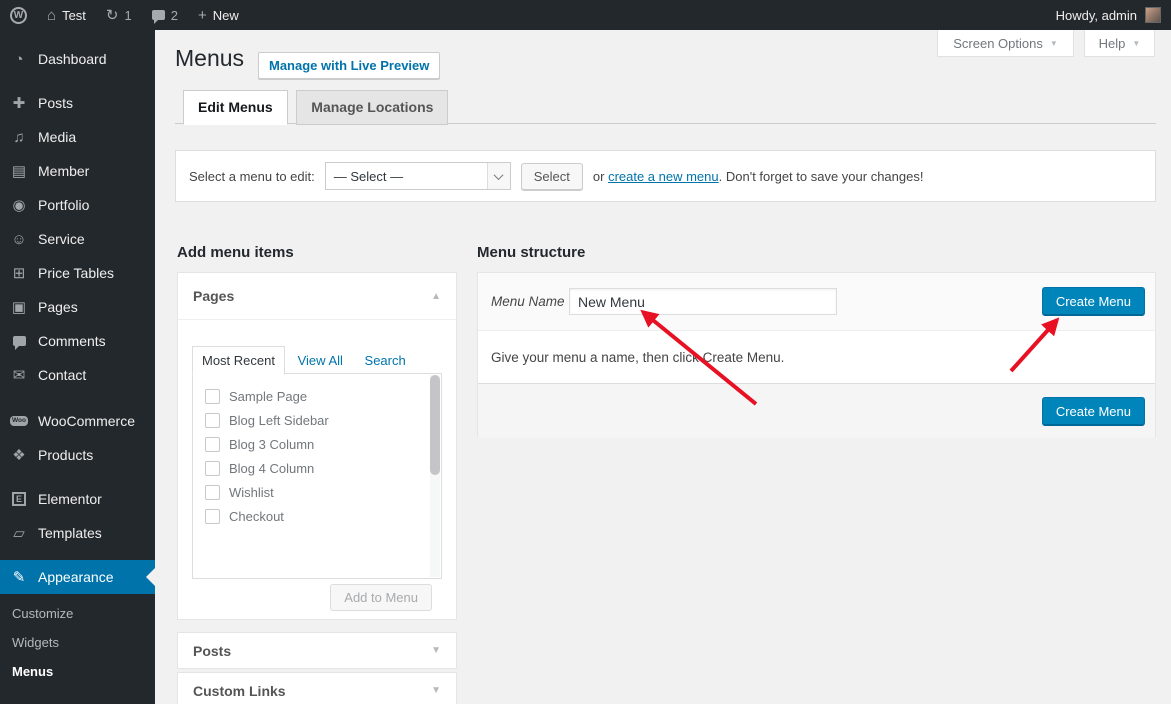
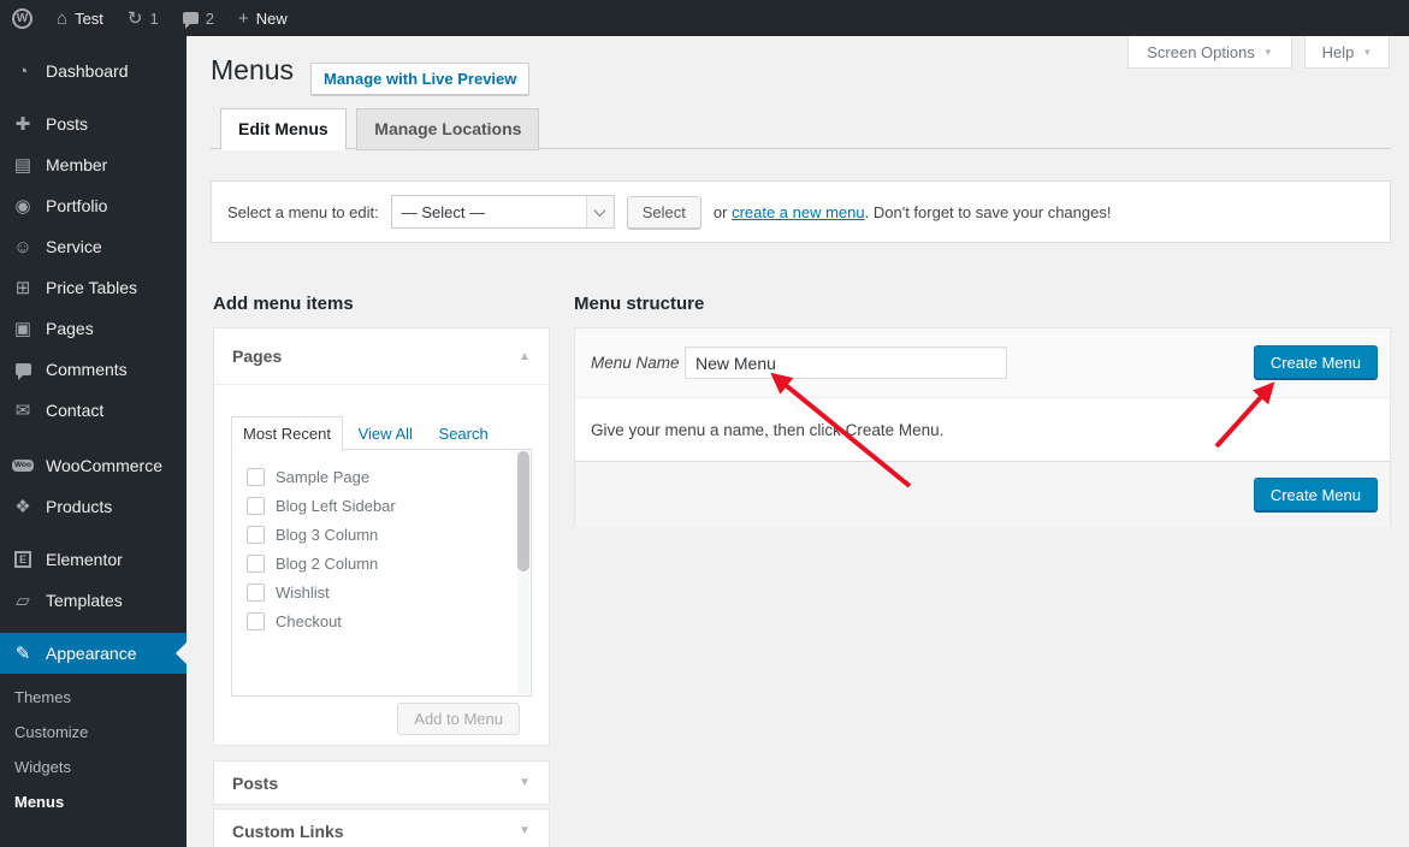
  W
  ⌂
  Test
  ↻
  1
  2
  +
  New
- Howdy, admin
  ◔
  Dashboard
  ✚
  Posts
- ♫
- Media
  ▤
  Member
  ◉
  Portfolio
  ☺
  Service
  ⊞
  Price Tables
  ▣
  Pages
  Comments
  ✉
  Contact
  WooCommerce
  ❖
  Products
  E
  Elementor
  ▱
  Templates
  ✎
  Appearance
+ Themes
  Customize
  Widgets
  Menus
  Screen Options
  ▼
  Help
  ▼
  Menus
  Manage with Live Preview
  Edit Menus Manage Locations
  Select a menu to edit:
  — Select —
  Select
  or create a new menu. Don't forget to save your changes!
  Add menu items
  Menu structure
  Pages
  ▲
  Most Recent View All Search
  Sample Page
  Blog Left Sidebar
  Blog 3 Column
- Blog 4 Column
+ Blog 2 Column
  Wishlist
  Checkout
  Add to Menu
  Posts
  ▼
  Custom Links
  ▼
  Menu Name
  New Menu
  Create Menu
  Give your menu a name, then clic Create Menu.
  Create Menu
